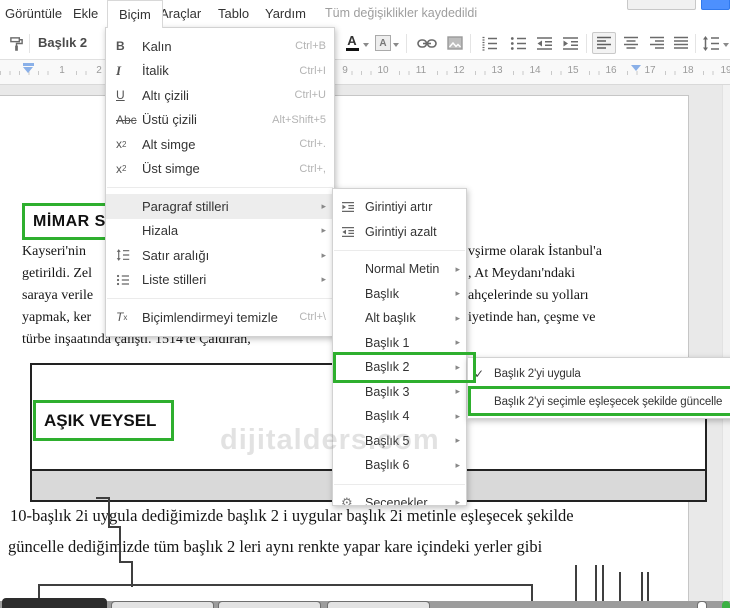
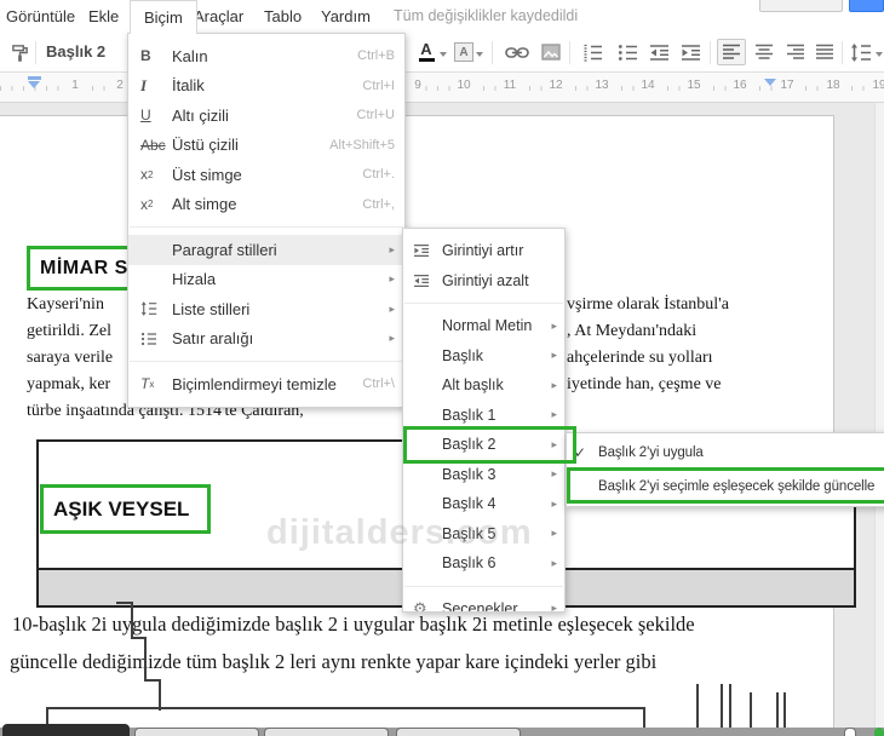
  Görüntüle
  Ekle
  Araçlar
  Tablo
  Yardım
  Tüm değişiklikler kaydedildi
  Biçim
  Başlık 2
  A
  A
  1
  2
  9
  10
  11
  12
  13
  14
  15
  16
  17
  18
  19
  MİMAR S
  Kayseri'nin
  vşirme olarak İstanbul'a
  getirildi. Zel
  , At Meydanı'ndaki
  saraya verile
  ahçelerinde su yolları
  yapmak, ker
  iyetinde han, çeşme ve
  türbe inşaatında çalıştı. 1514'te Çaldıran,
  AŞIK VEYSEL
  10-başlık 2i uygula dediğimizde başlık 2 i uygular başlık 2i metinle eşleşecek şekilde
  güncelle dediğimizde tüm başlık 2 leri aynı renkte yapar kare içindeki yerler gibi
  B
  Kalın
  Ctrl+B
  I
  İtalik
  Ctrl+I
  U
  Altı çizili
  Ctrl+U
  Abc
  Üstü çizili
  Alt+Shift+5
  x
  2
- Alt simge
+ Üst simge
  Ctrl+.
  x
  2
- Üst simge
+ Alt simge
  Ctrl+,
  Paragraf stilleri
  ▸
  Hizala
  ▸
- Satır aralığı
+ Liste stilleri
  ▸
- Liste stilleri
+ Satır aralığı
  ▸
  T
  x
  Biçimlendirmeyi temizle
  Ctrl+\
  Girintiyi artır
  Girintiyi azalt
  Normal Metin
  ▸
  Başlık
  ▸
  Alt başlık
  ▸
  Başlık 1
  ▸
  Başlık 2
  ▸
  Başlık 3
  ▸
  Başlık 4
  ▸
  Başlık 5
  ▸
  Başlık 6
  ▸
  ⚙
  Seçenekler
  ▸
  ✓
  Başlık 2'yi uygula
  Başlık 2'yi seçimle eşleşecek şekilde güncelle
  dijitalders.com
